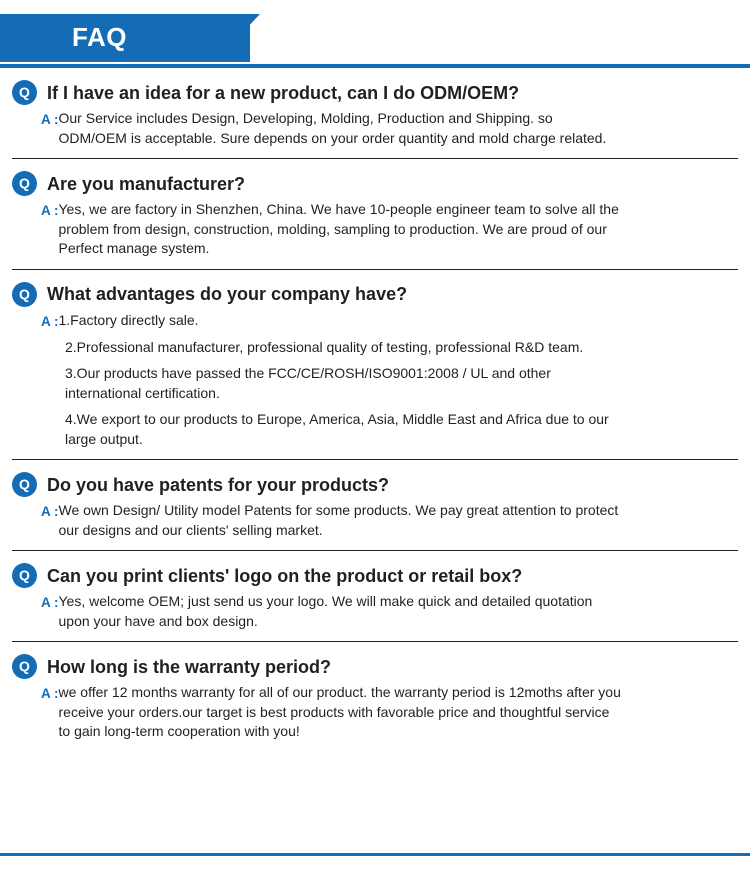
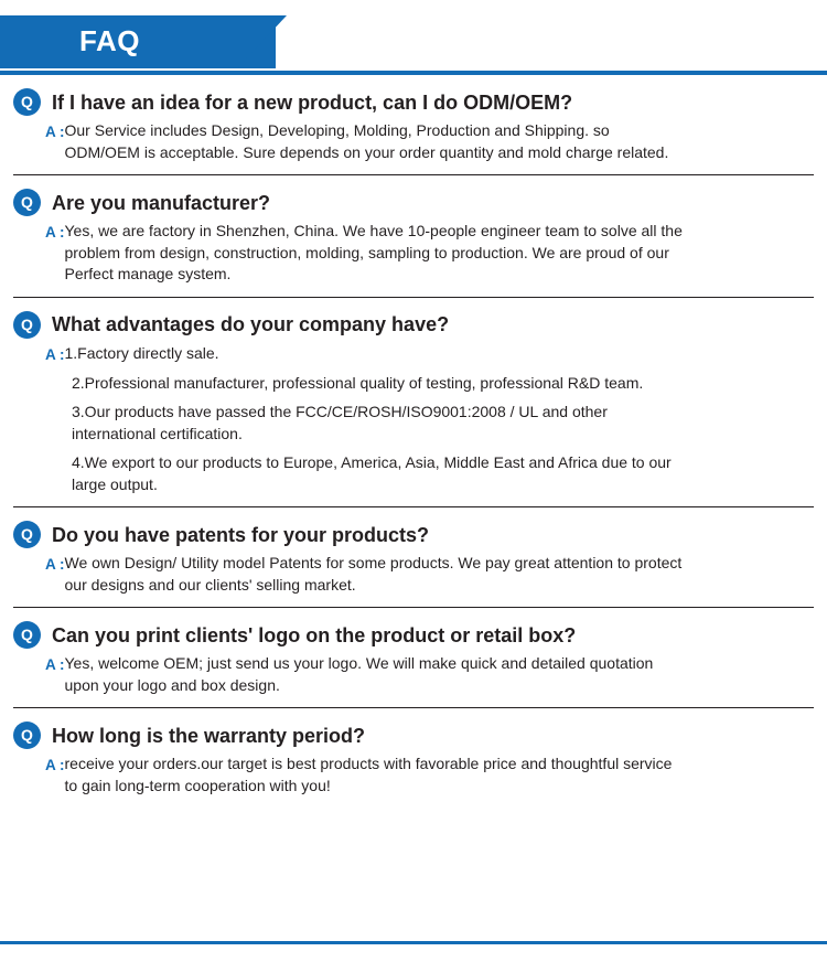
  FAQ
  Q
  If I have an idea for a new product, can I do ODM/OEM?
  A :
  Our Service includes Design, Developing, Molding, Production and Shipping. so
  ODM/OEM is acceptable. Sure depends on your order quantity and mold charge related.
  Q
  Are you manufacturer?
  A :
  Yes, we are factory in Shenzhen, China. We have 10-people engineer team to solve all the
  problem from design, construction, molding, sampling to production. We are proud of our
  Perfect manage system.
  Q
  What advantages do your company have?
  A :
  1.Factory directly sale.
  2.Professional manufacturer, professional quality of testing, professional R&D team.
  3.Our products have passed the FCC/CE/ROSH/ISO9001:2008 / UL and other
  international certification.
  4.We export to our products to Europe, America, Asia, Middle East and Africa due to our
  large output.
  Q
  Do you have patents for your products?
  A :
  We own Design/ Utility model Patents for some products. We pay great attention to protect
  our designs and our clients' selling market.
  Q
  Can you print clients' logo on the product or retail box?
  A :
  Yes, welcome OEM; just send us your logo. We will make quick and detailed quotation
- upon your have and box design.
+ upon your logo and box design.
  Q
  How long is the warranty period?
  A :
- we offer 12 months warranty for all of our product. the warranty period is 12moths after you
  receive your orders.our target is best products with favorable price and thoughtful service
  to gain long-term cooperation with you!
